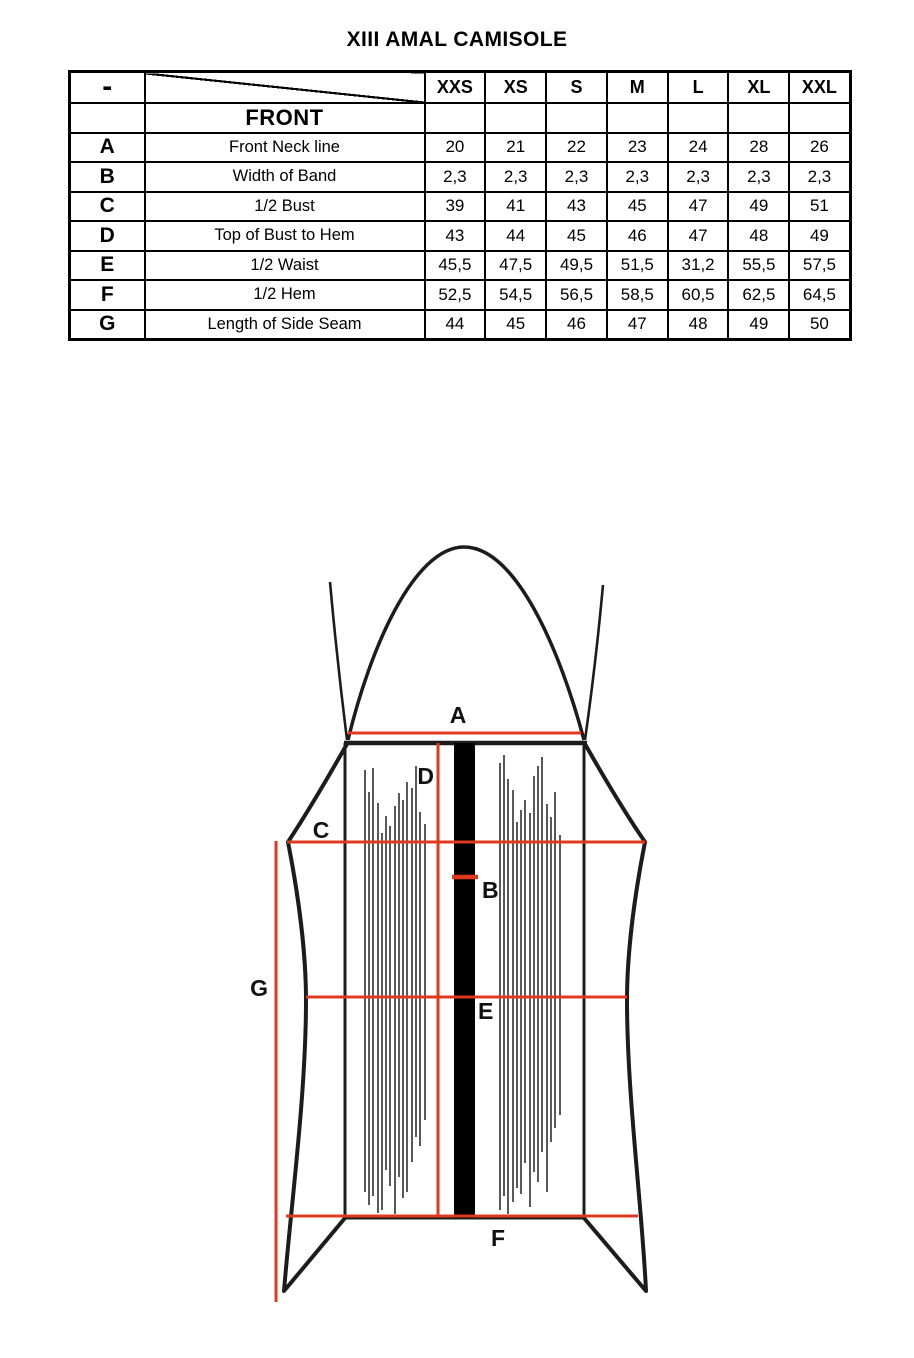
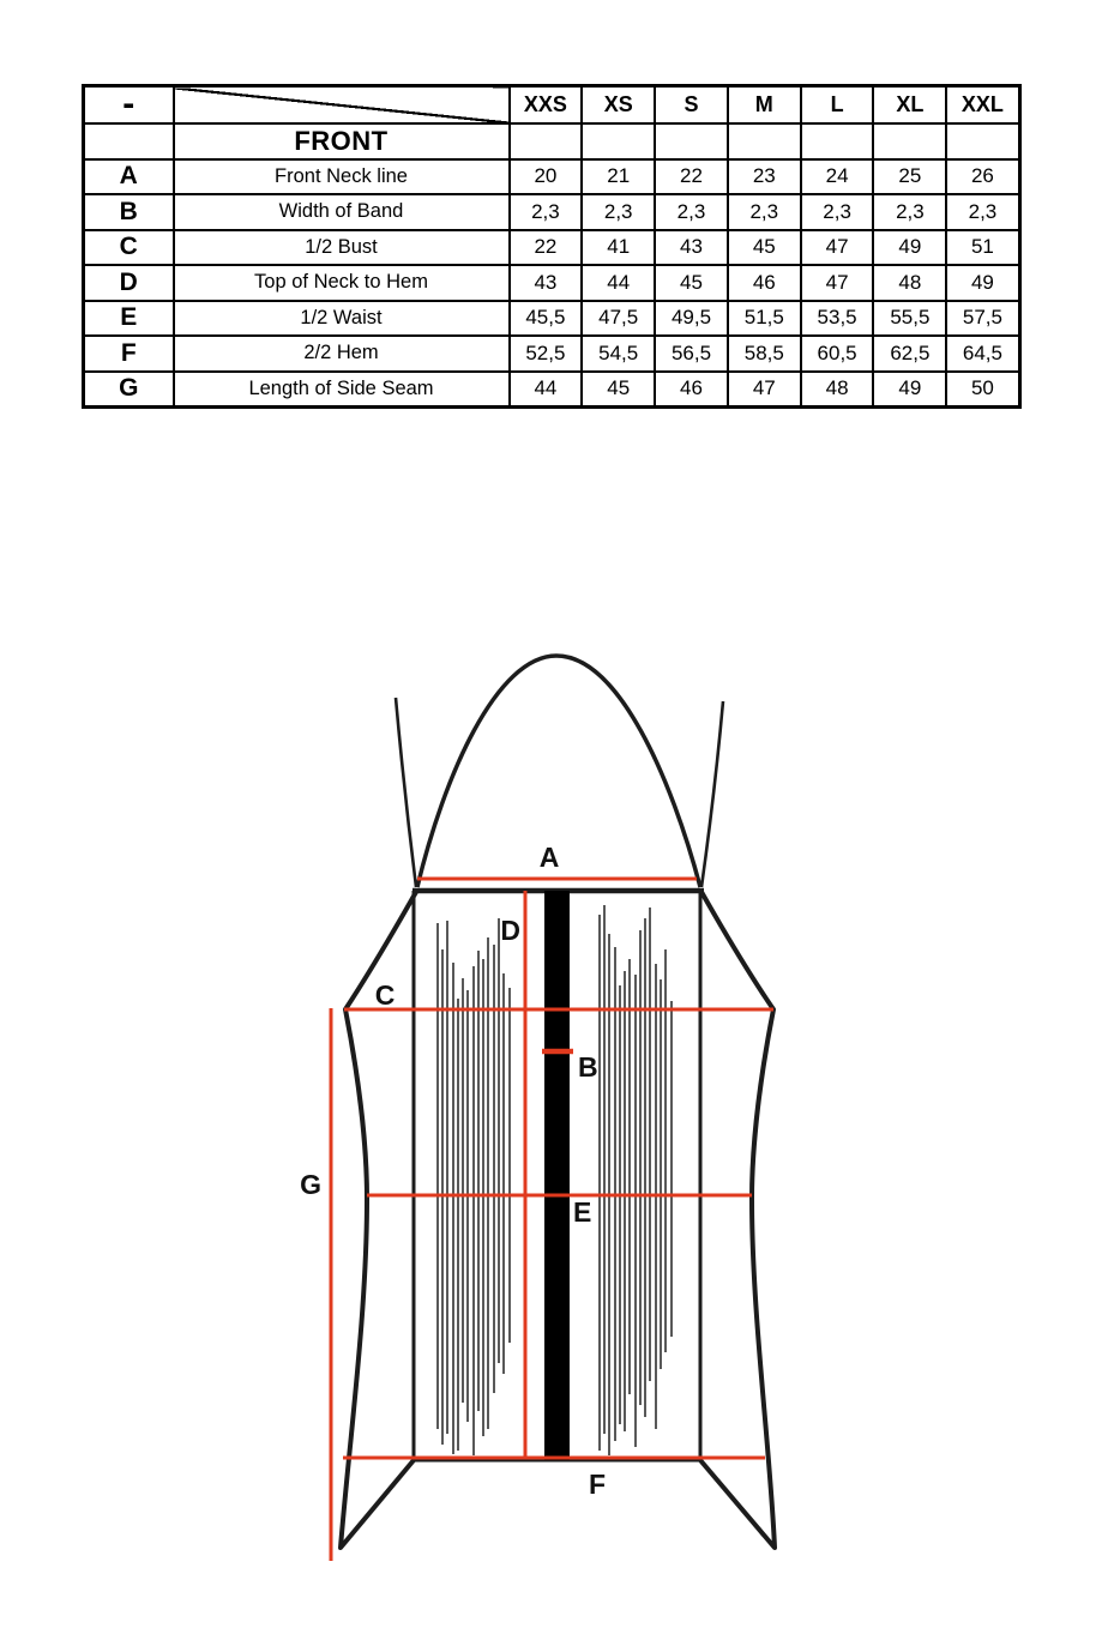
- XIII AMAL CAMISOLE
  -		XXS	XS	S	M	L	XL	XXL
  	FRONT
- A	Front Neck line	20	21	22	23	24	28	26
+ A	Front Neck line	20	21	22	23	24	25	26
  B	Width of Band	2,3	2,3	2,3	2,3	2,3	2,3	2,3
- C	1/2 Bust	39	41	43	45	47	49	51
+ C	1/2 Bust	22	41	43	45	47	49	51
- D	Top of Bust to Hem	43	44	45	46	47	48	49
+ D	Top of Neck to Hem	43	44	45	46	47	48	49
- E	1/2 Waist	45,5	47,5	49,5	51,5	31,2	55,5	57,5
+ E	1/2 Waist	45,5	47,5	49,5	51,5	53,5	55,5	57,5
- F	1/2 Hem	52,5	54,5	56,5	58,5	60,5	62,5	64,5
+ F	2/2 Hem	52,5	54,5	56,5	58,5	60,5	62,5	64,5
  G	Length of Side Seam	44	45	46	47	48	49	50
  A
  D
  C
  B
  G
  E
  F
